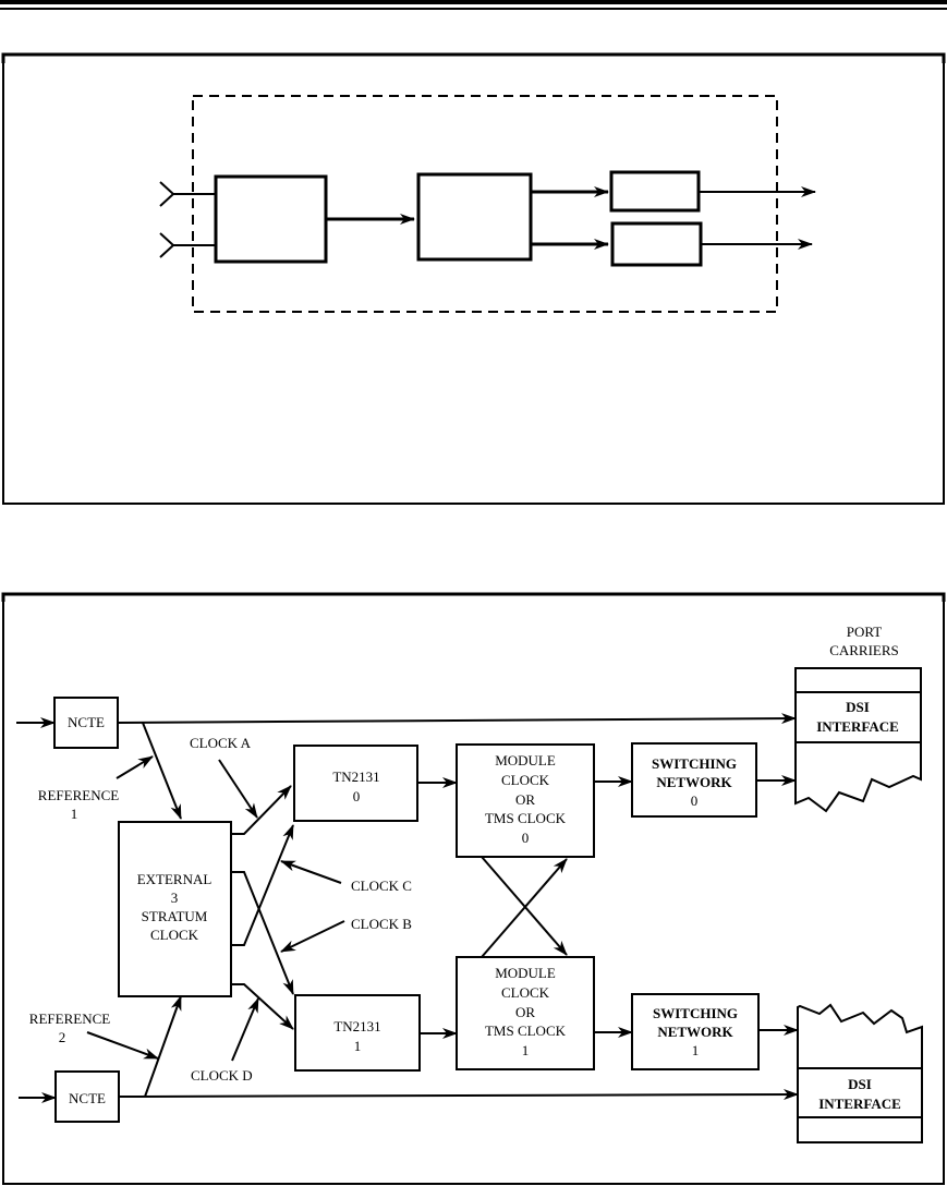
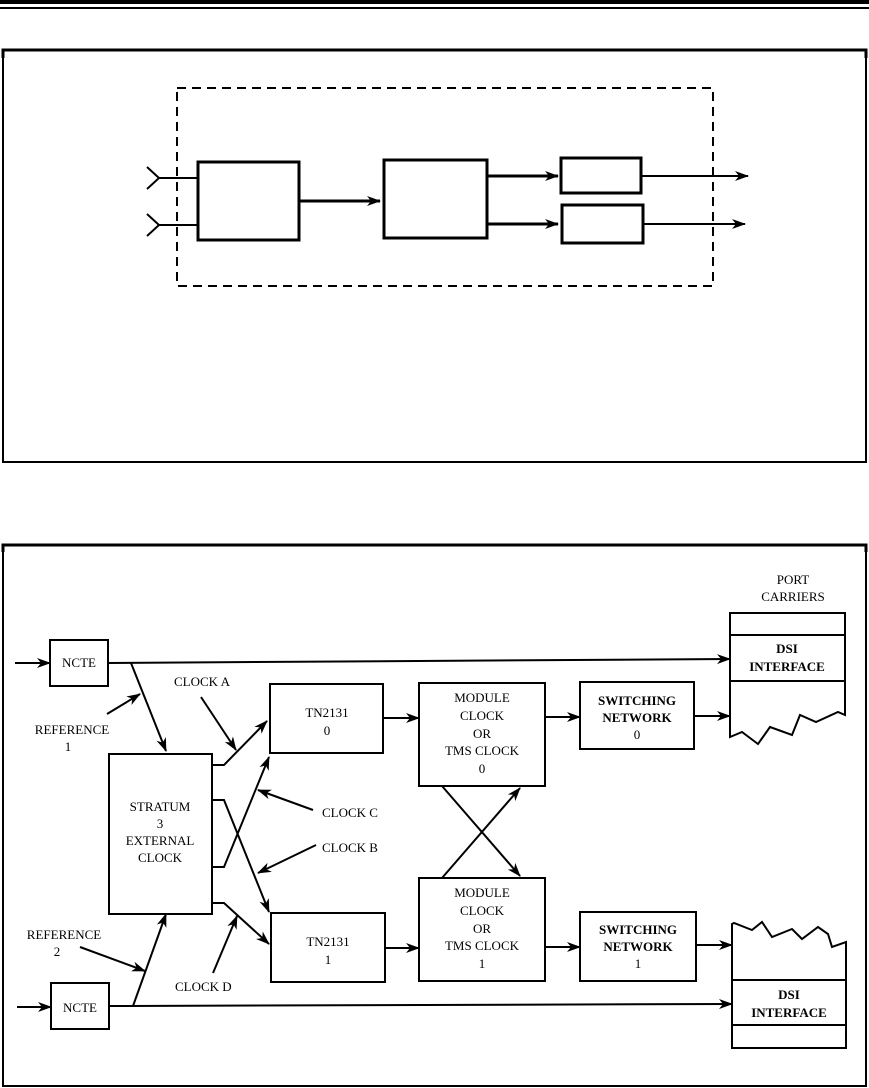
  PORT
  CARRIERS
  NCTE
  REFERENCE
  1
- EXTERNAL
+ STRATUM
  3
- STRATUM
+ EXTERNAL
  CLOCK
  CLOCK A
  CLOCK C
  CLOCK B
  CLOCK D
  REFERENCE
  2
  NCTE
  TN2131
  0
  TN2131
  1
  MODULE
  CLOCK
  OR
  TMS CLOCK
  0
  MODULE
  CLOCK
  OR
  TMS CLOCK
  1
  SWITCHING
  NETWORK
  0
  SWITCHING
  NETWORK
  1
  DSI
  INTERFACE
  DSI
  INTERFACE
